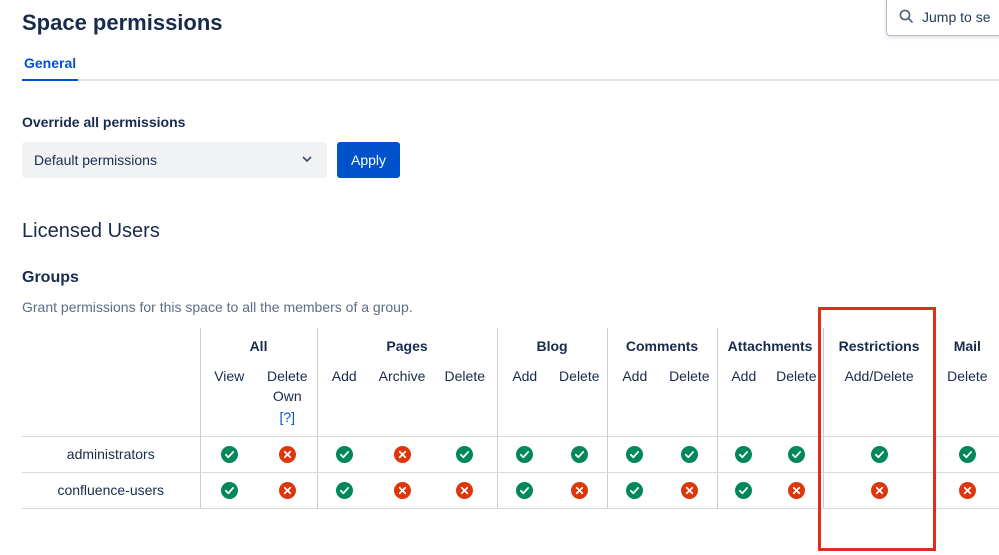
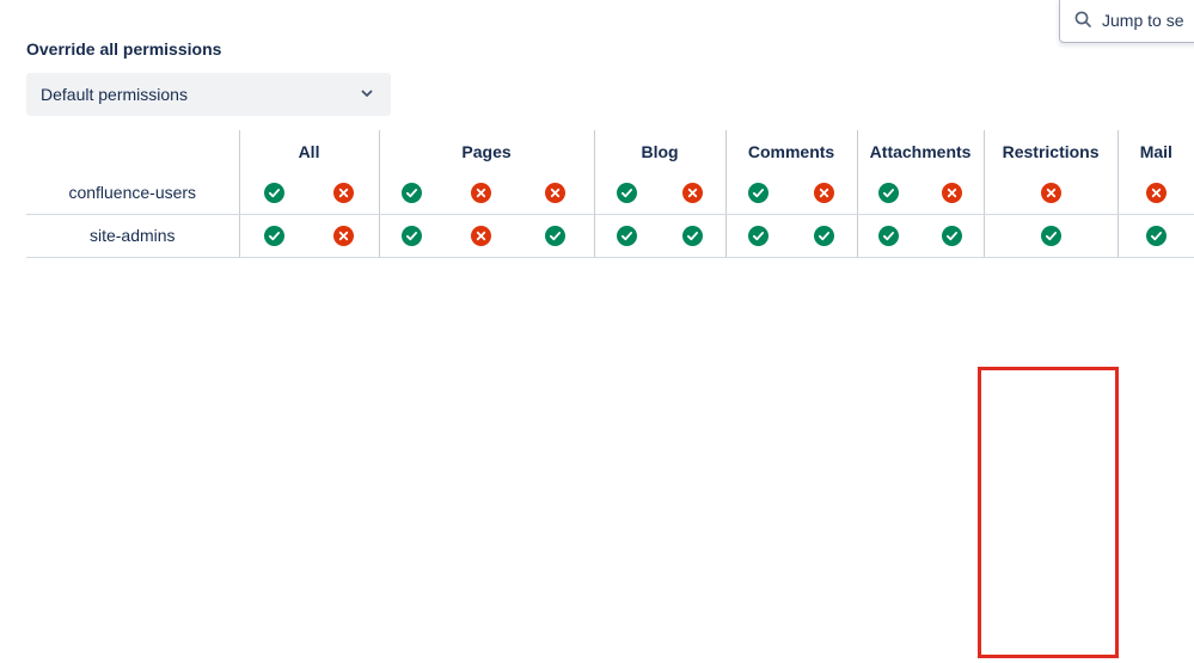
  Jump to se
- Space permissions
- General
  Override all permissions
  Default permissions
- Apply
- Licensed Users
- Groups
- Grant permissions for this space to all the members of a group.
  	All	Pages	Blog	Comments	Attachments	Restrictions	Mail
- 	View	Delete Own [?]	Add	Archive	Delete	Add	Delete	Add	Delete	Add	Delete	Add/Delete	Delete
- administrators
  confluence-users
+ site-admins
